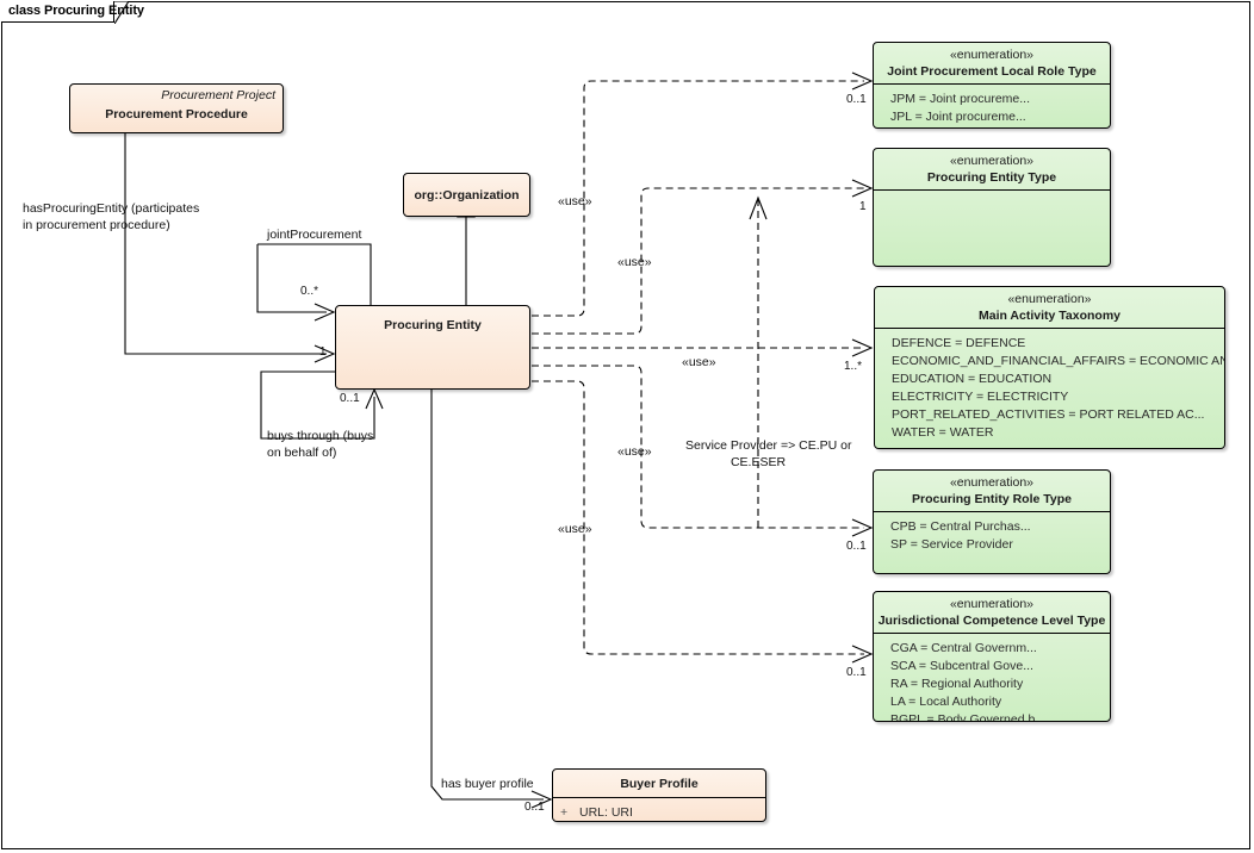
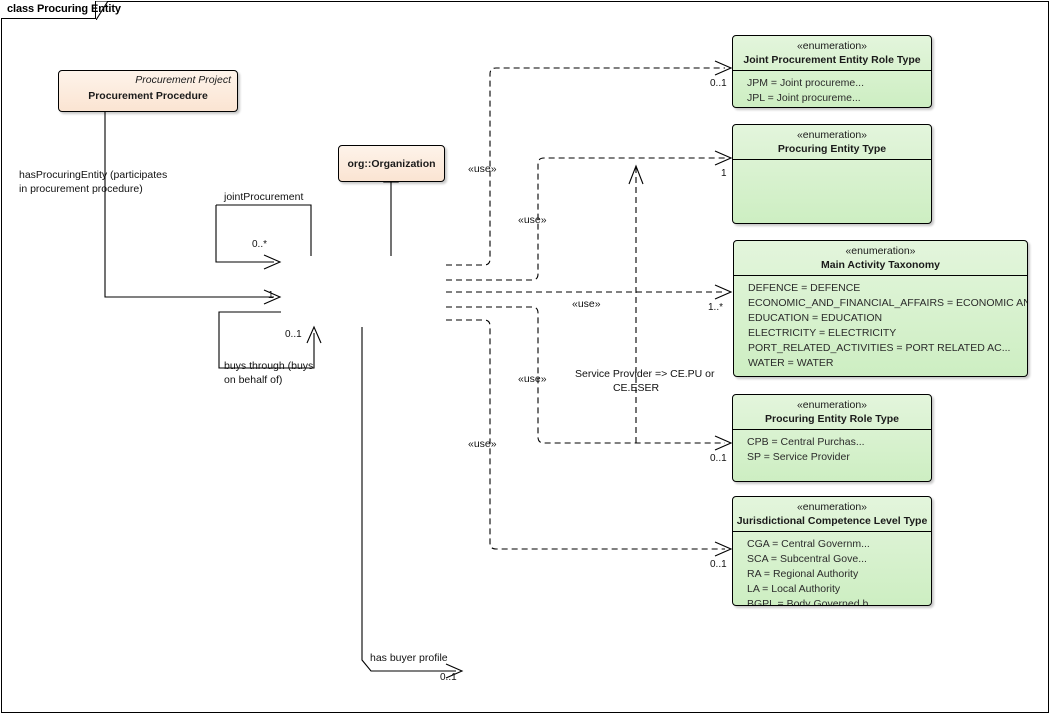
  class Procuring Entity
  Procurement Project
  Procurement Procedure
  org::Organization
- Procuring Entity
- Buyer Profile
- + URL: URI
  «enumeration»
- Joint Procurement Local Role Type
+ Joint Procurement Entity Role Type
  JPM = Joint procureme...
  JPL = Joint procureme...
  «enumeration»
  Procuring Entity Type
  «enumeration»
  Main Activity Taxonomy
  DEFENCE = DEFENCE
  ECONOMIC_AND_FINANCIAL_AFFAIRS = ECONOMIC AN
  EDUCATION = EDUCATION
  ELECTRICITY = ELECTRICITY
  PORT_RELATED_ACTIVITIES = PORT RELATED AC...
  WATER = WATER
  «enumeration»
  Procuring Entity Role Type
  CPB = Central Purchas...
  SP = Service Provider
  «enumeration»
  Jurisdictional Competence Level Type
  CGA = Central Governm...
  SCA = Subcentral Gove...
  RA = Regional Authority
  LA = Local Authority
  BGPL = Body Governed b...
  hasProcuringEntity (participates
  in procurement procedure)
  1
  jointProcurement
  0..*
  buys through (buys
  on behalf of)
  0..1
  has buyer profile
  0..1
  «use»
  «use»
  «use»
  «use»
  «use»
  0..1
  1
  1..*
  0..1
  0..1
  Service Provider => CE.PU or
  CE.ESER
